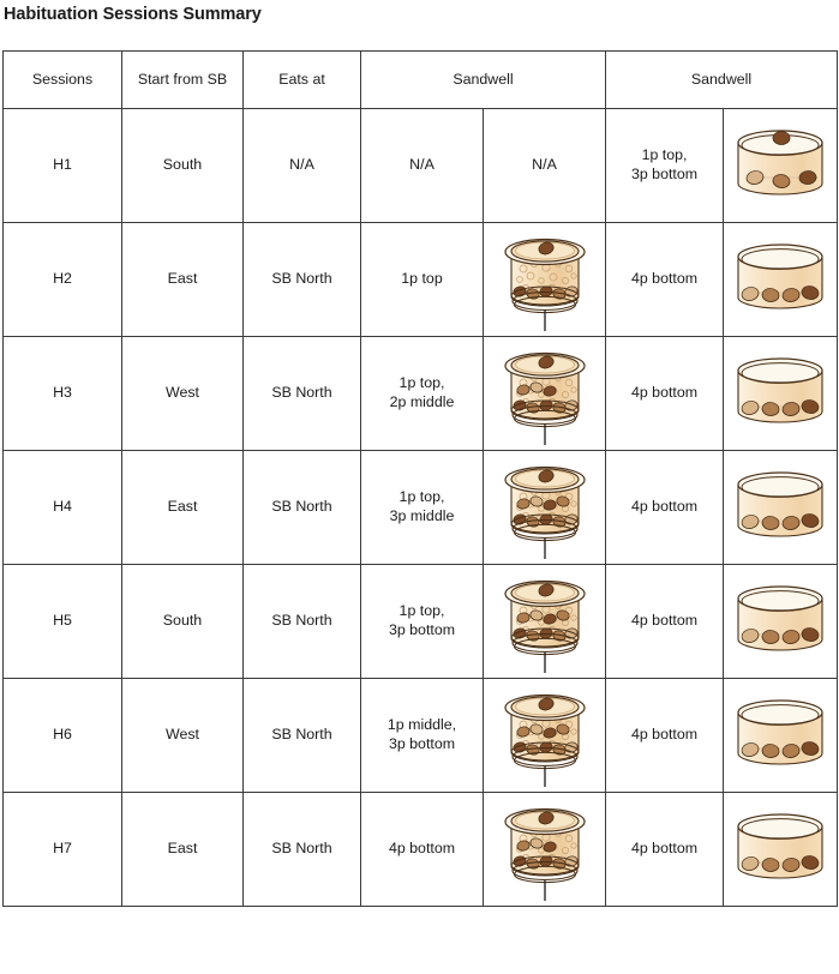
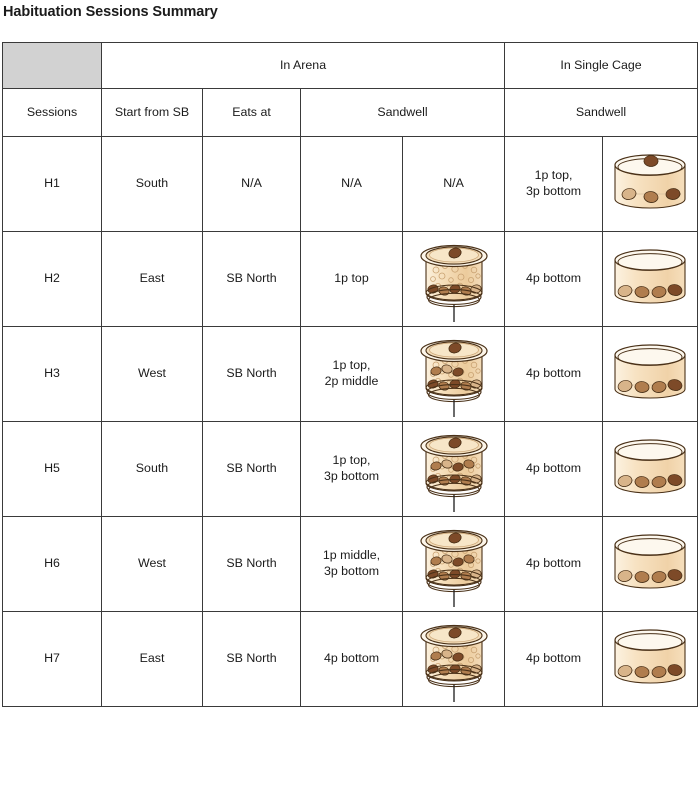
  Habituation Sessions Summary
+ 	In Arena	In Single Cage
  Sessions	Start from SB	Eats at	Sandwell	Sandwell
  H1	South	N/A	N/A	N/A	1p top,3p bottom
  H2	East	SB North	1p top		4p bottom
  H3	West	SB North	1p top,2p middle		4p bottom
- H4	East	SB North	1p top,3p middle		4p bottom
  H5	South	SB North	1p top,3p bottom		4p bottom
  H6	West	SB North	1p middle,3p bottom		4p bottom
  H7	East	SB North	4p bottom		4p bottom
